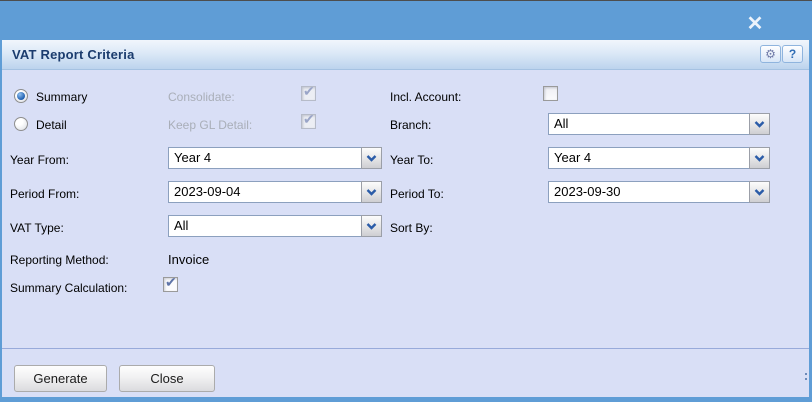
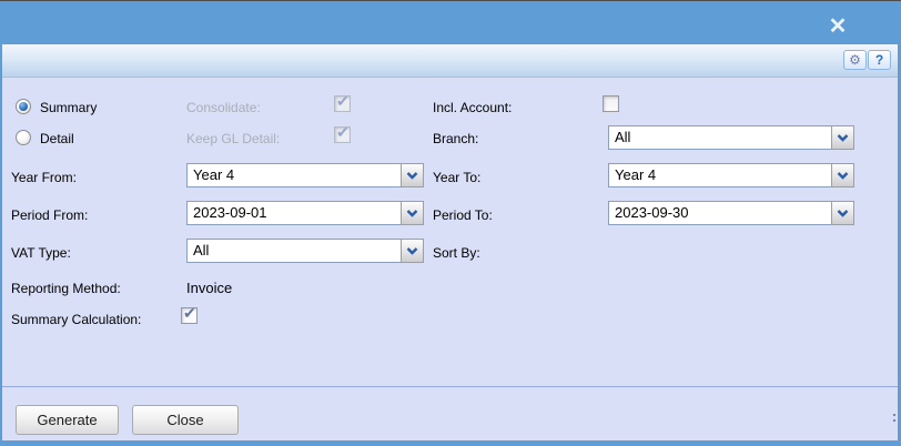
  ✕
- VAT Report Criteria
  ⚙
  ?
  Summary
  Detail
  Consolidate:
  ✔
  Keep GL Detail:
  ✔
  Incl. Account:
  Branch:
  All
  Year From:
  Year 4
  Year To:
  Year 4
  Period From:
- 2023-09-04
+ 2023-09-01
  Period To:
  2023-09-30
  VAT Type:
  All
  Sort By:
  Reporting Method:
  Invoice
  Summary Calculation:
  ✔
  Generate
  Close
